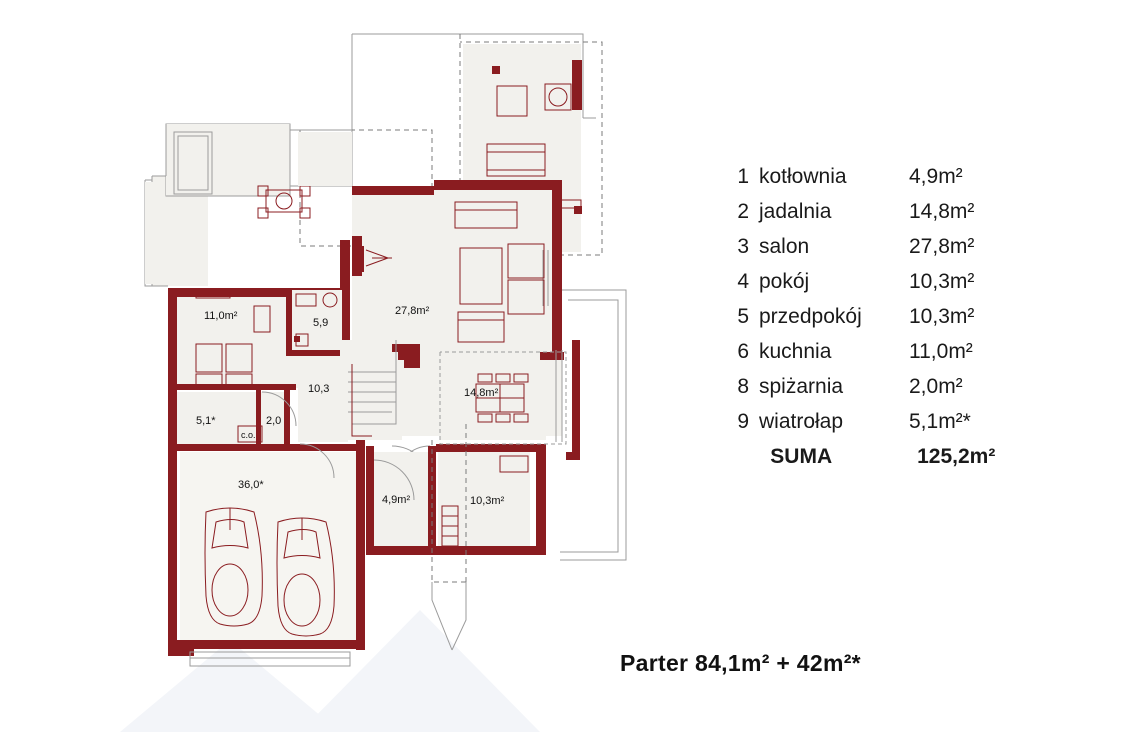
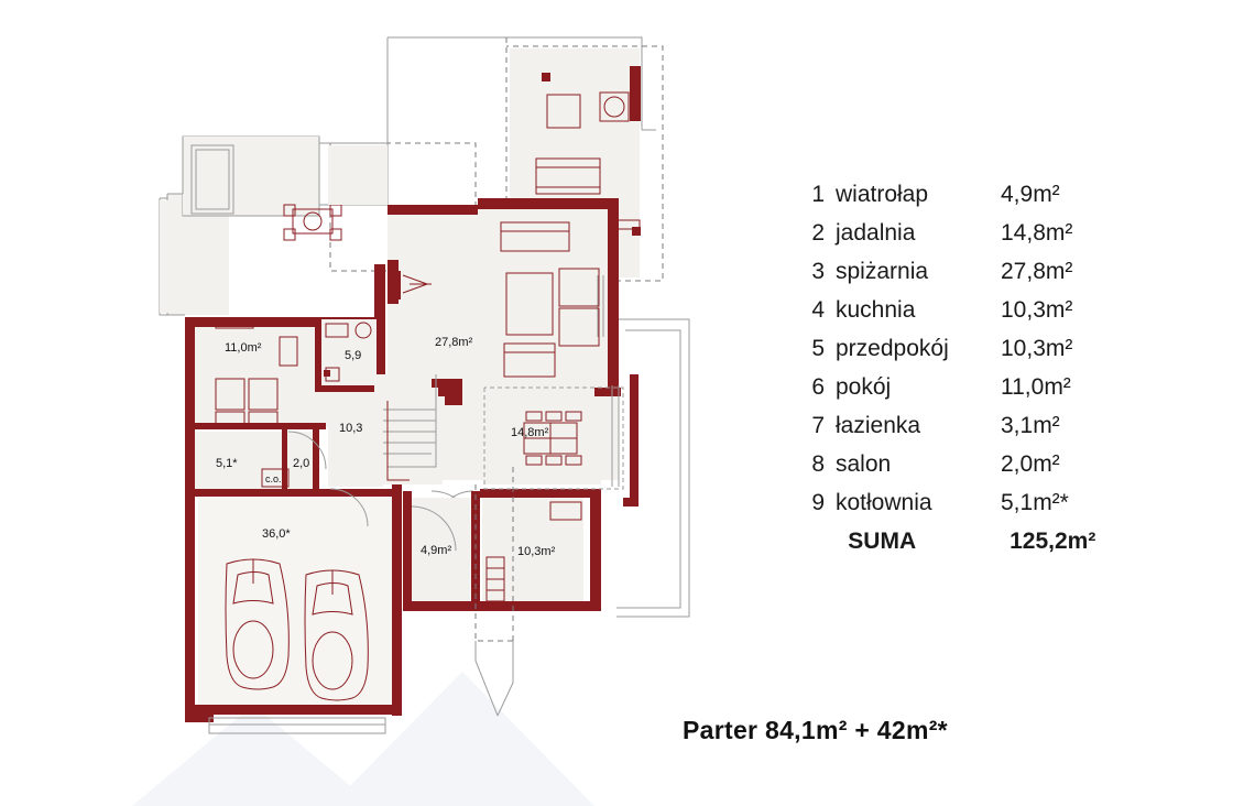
  11,0m²
  5,9
  27,8m²
  10,3
  5,1*
  2,0
  c.o.
  36,0*
  4,9m²
  10,3m²
  14,8m²
  1
- kotłownia
+ wiatrołap
  4,9m²
  2
  jadalnia
  14,8m²
  3
- salon
+ spiżarnia
  27,8m²
  4
- pokój
+ kuchnia
  10,3m²
  5
  przedpokój
  10,3m²
  6
- kuchnia
+ pokój
  11,0m²
+ 7
+ łazienka
+ 3,1m²
  8
- spiżarnia
+ salon
  2,0m²
  9
- wiatrołap
+ kotłownia
  5,1m²*
  SUMA
  125,2m²
  Parter 84,1m² + 42m²*
